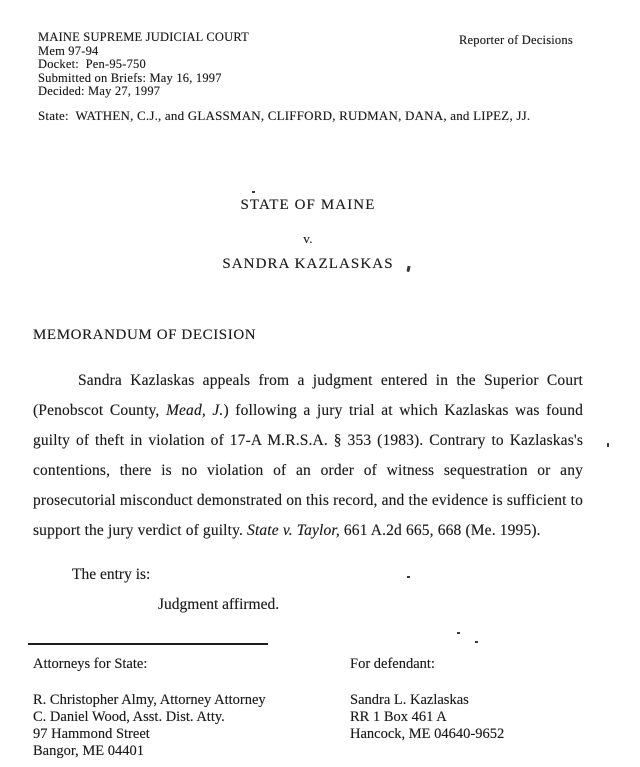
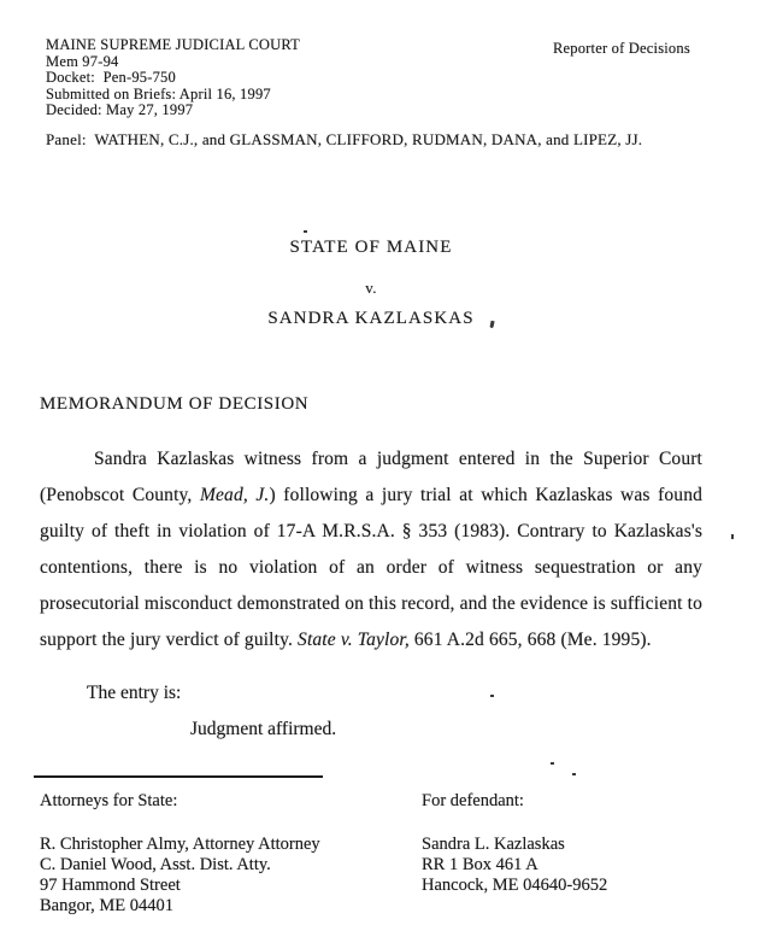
  MAINE SUPREME JUDICIAL COURT
  Mem 97-94
  Docket: Pen-95-750
- Submitted on Briefs: May 16, 1997
+ Submitted on Briefs: April 16, 1997
  Decided: May 27, 1997
  Reporter of Decisions
- State: WATHEN, C.J., and GLASSMAN, CLIFFORD, RUDMAN, DANA, and LIPEZ, JJ.
+ Panel: WATHEN, C.J., and GLASSMAN, CLIFFORD, RUDMAN, DANA, and LIPEZ, JJ.
  STATE OF MAINE
  v.
  SANDRA KAZLASKAS
  MEMORANDUM OF DECISION
- Sandra Kazlaskas appeals from a judgment entered in the Superior Court (Penobscot County, Mead, J.) following a jury trial at which Kazlaskas was found guilty of theft in violation of 17-A M.R.S.A. § 353 (1983). Contrary to Kazlaskas's contentions, there is no violation of an order of witness sequestration or any prosecutorial misconduct demonstrated on this record, and the evidence is sufficient to support the jury verdict of guilty. State v. Taylor, 661 A.2d 665, 668 (Me. 1995).
+ Sandra Kazlaskas witness from a judgment entered in the Superior Court (Penobscot County, Mead, J.) following a jury trial at which Kazlaskas was found guilty of theft in violation of 17-A M.R.S.A. § 353 (1983). Contrary to Kazlaskas's contentions, there is no violation of an order of witness sequestration or any prosecutorial misconduct demonstrated on this record, and the evidence is sufficient to support the jury verdict of guilty. State v. Taylor, 661 A.2d 665, 668 (Me. 1995).
  The entry is:
  Judgment affirmed.
  Attorneys for State:
  For defendant:
  R. Christopher Almy, Attorney Attorney
  C. Daniel Wood, Asst. Dist. Atty.
  97 Hammond Street
  Bangor, ME 04401
  Sandra L. Kazlaskas
  RR 1 Box 461 A
  Hancock, ME 04640-9652
